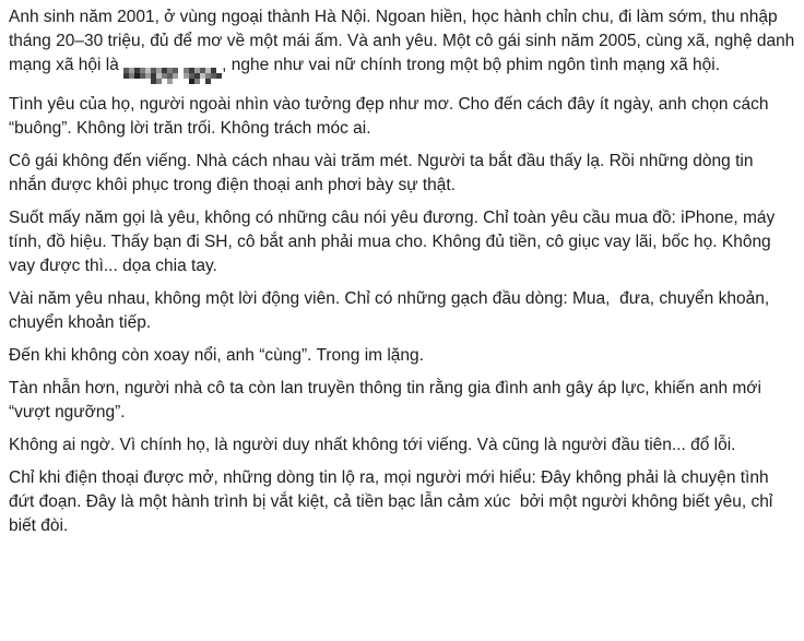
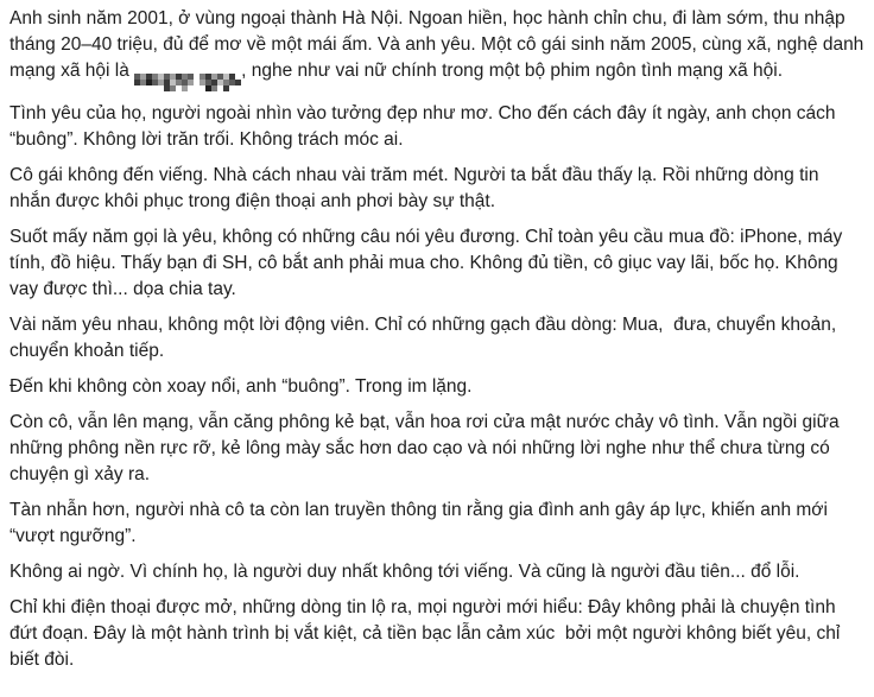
- Anh sinh năm 2001, ở vùng ngoại thành Hà Nội. Ngoan hiền, học hành chỉn chu, đi làm sớm, thu nhập tháng 20–30 triệu, đủ để mơ về một mái ấm. Và anh yêu. Một cô gái sinh năm 2005, cùng xã, nghệ danh mạng xã hội là , nghe như vai nữ chính trong một bộ phim ngôn tình mạng xã hội.
+ Anh sinh năm 2001, ở vùng ngoại thành Hà Nội. Ngoan hiền, học hành chỉn chu, đi làm sớm, thu nhập tháng 20–40 triệu, đủ để mơ về một mái ấm. Và anh yêu. Một cô gái sinh năm 2005, cùng xã, nghệ danh mạng xã hội là , nghe như vai nữ chính trong một bộ phim ngôn tình mạng xã hội.
  Tình yêu của họ, người ngoài nhìn vào tưởng đẹp như mơ. Cho đến cách đây ít ngày, anh chọn cách “buông”. Không lời trăn trối. Không trách móc ai.
  Cô gái không đến viếng. Nhà cách nhau vài trăm mét. Người ta bắt đầu thấy lạ. Rồi những dòng tin nhắn được khôi phục trong điện thoại anh phơi bày sự thật.
  Suốt mấy năm gọi là yêu, không có những câu nói yêu đương. Chỉ toàn yêu cầu mua đồ: iPhone, máy tính, đồ hiệu. Thấy bạn đi SH, cô bắt anh phải mua cho. Không đủ tiền, cô giục vay lãi, bốc họ. Không vay được thì... dọa chia tay.
  Vài năm yêu nhau, không một lời động viên. Chỉ có những gạch đầu dòng: Mua, đưa, chuyển khoản, chuyển khoản tiếp.
- Đến khi không còn xoay nổi, anh “cùng”. Trong im lặng.
+ Đến khi không còn xoay nổi, anh “buông”. Trong im lặng.
+ Còn cô, vẫn lên mạng, vẫn căng phông kẻ bạt, vẫn hoa rơi cửa mật nước chảy vô tình. Vẫn ngồi giữa những phông nền rực rỡ, kẻ lông mày sắc hơn dao cạo và nói những lời nghe như thể chưa từng có chuyện gì xảy ra.
  Tàn nhẫn hơn, người nhà cô ta còn lan truyền thông tin rằng gia đình anh gây áp lực, khiến anh mới “vượt ngưỡng”.
  Không ai ngờ. Vì chính họ, là người duy nhất không tới viếng. Và cũng là người đầu tiên... đổ lỗi.
  Chỉ khi điện thoại được mở, những dòng tin lộ ra, mọi người mới hiểu: Đây không phải là chuyện tình đứt đoạn. Đây là một hành trình bị vắt kiệt, cả tiền bạc lẫn cảm xúc bởi một người không biết yêu, chỉ biết đòi.
